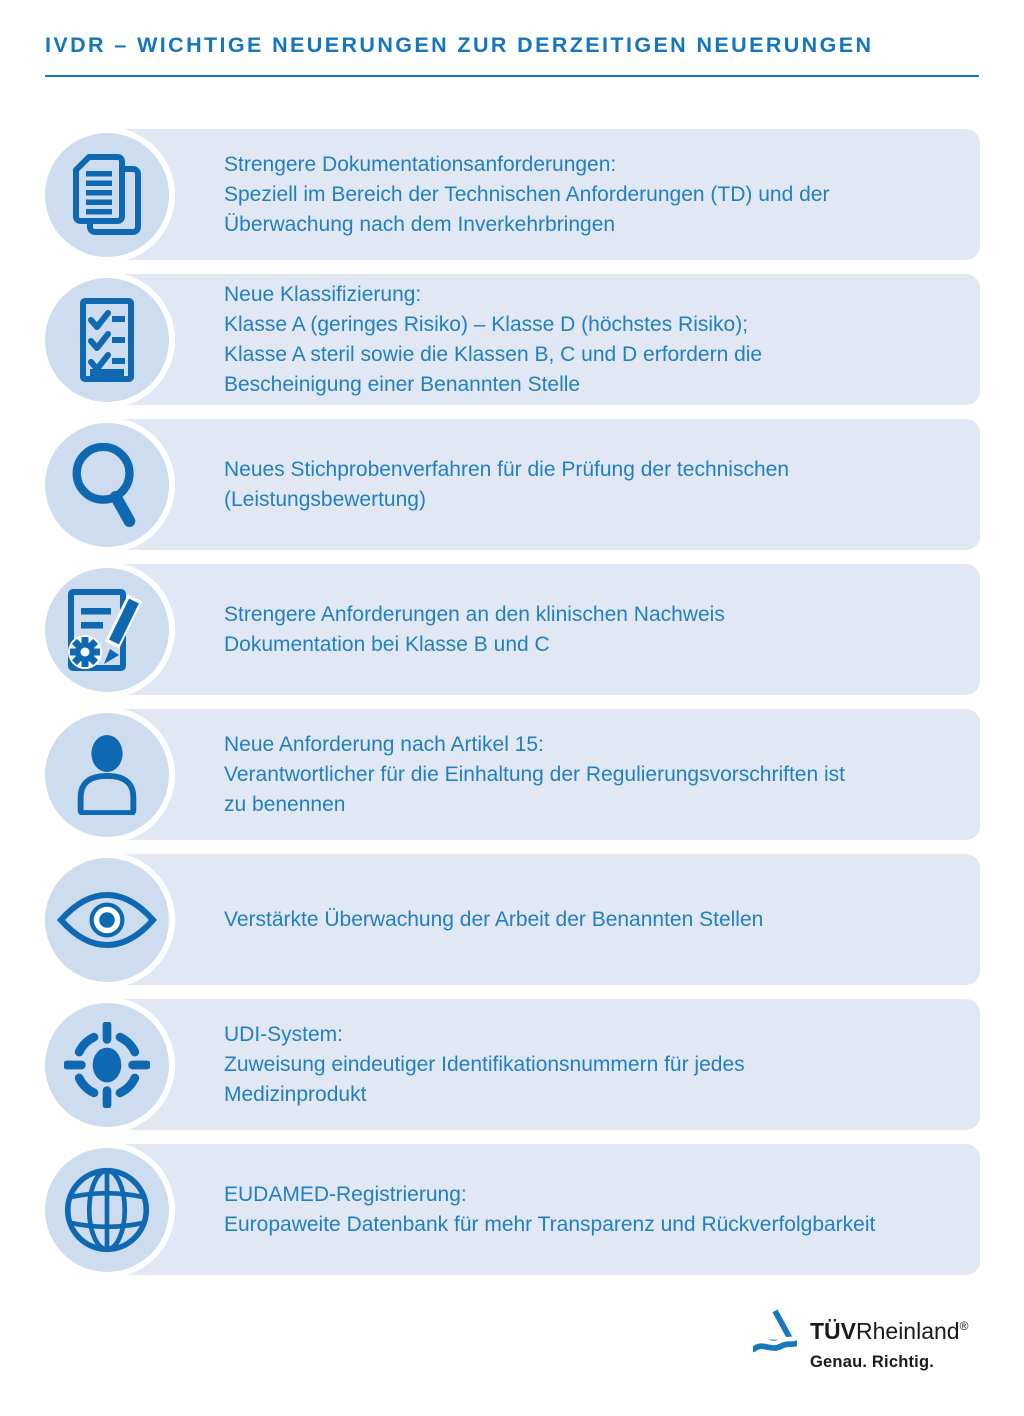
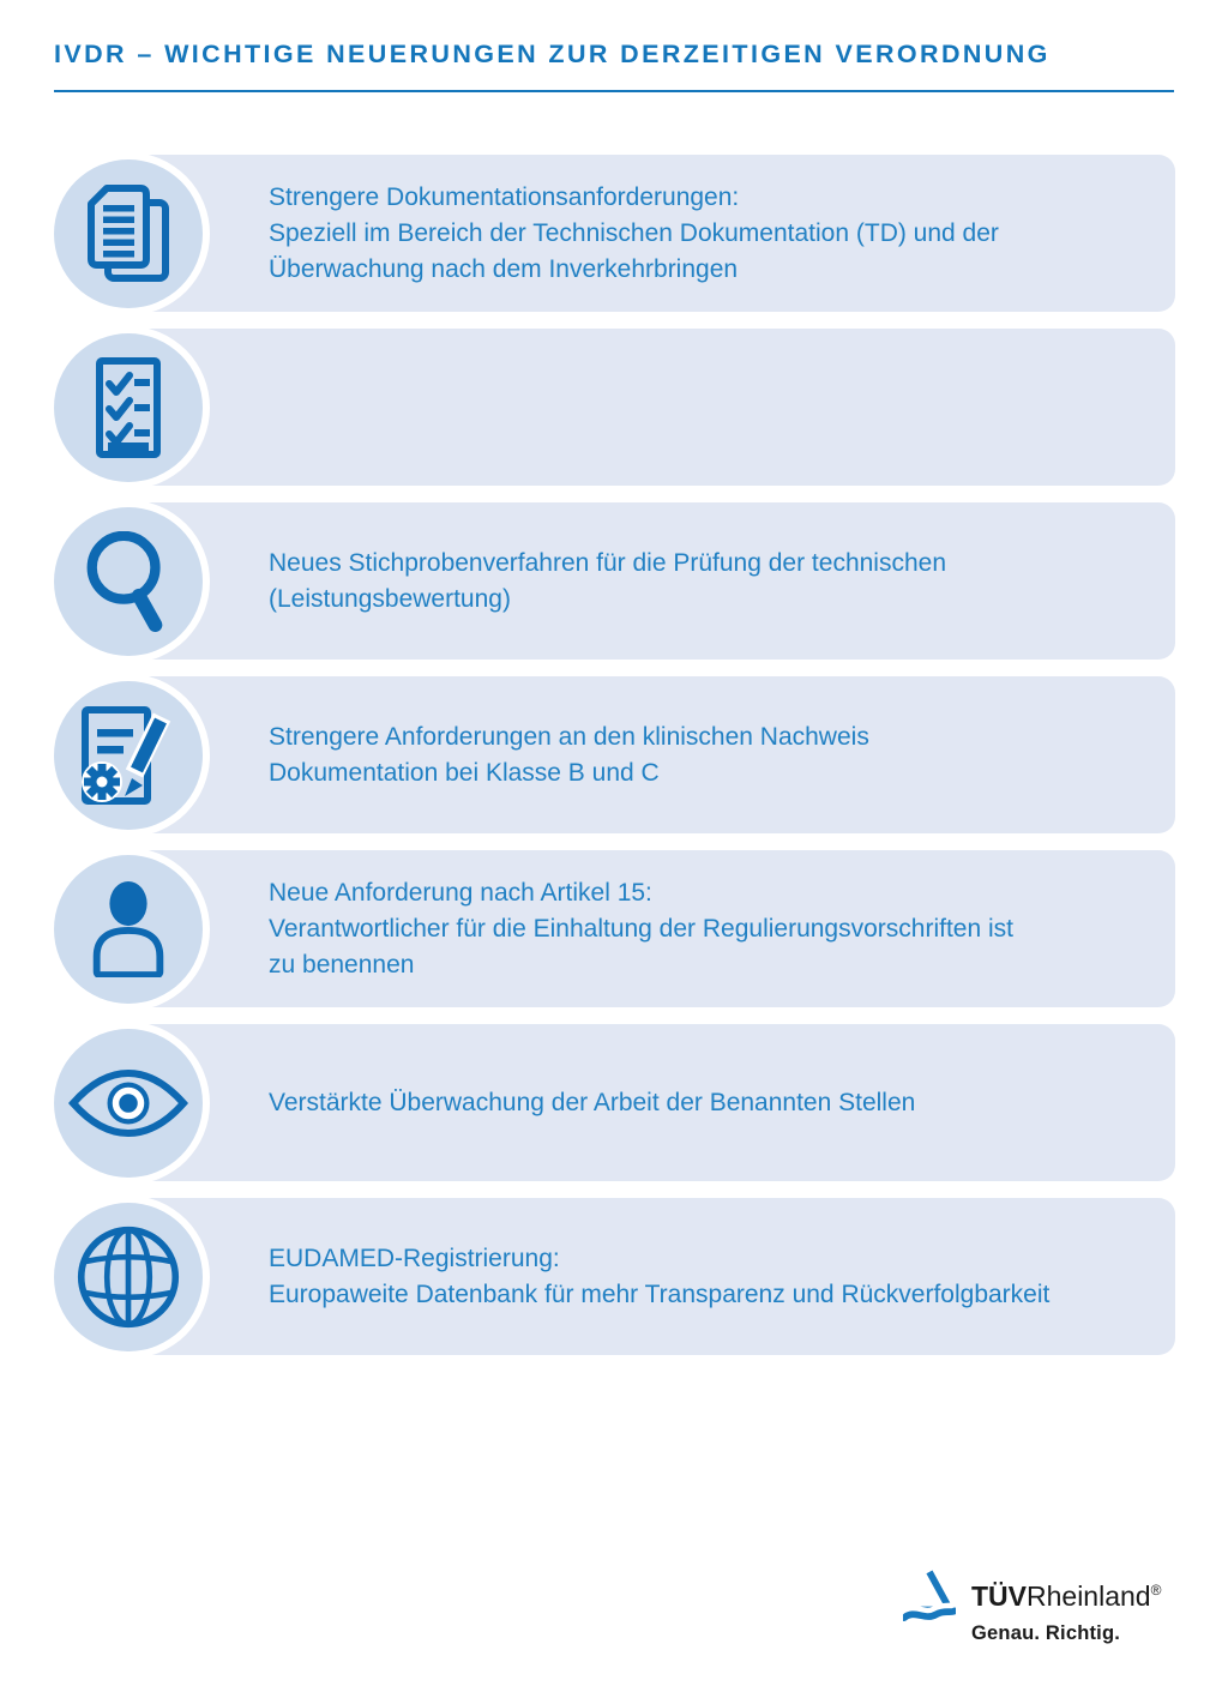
- IVDR – WICHTIGE NEUERUNGEN ZUR DERZEITIGEN NEUERUNGEN
+ IVDR – WICHTIGE NEUERUNGEN ZUR DERZEITIGEN VERORDNUNG
  Strengere Dokumentationsanforderungen:
- Speziell im Bereich der Technischen Anforderungen (TD) und der
+ Speziell im Bereich der Technischen Dokumentation (TD) und der
  Überwachung nach dem Inverkehrbringen
- Neue Klassifizierung:
- Klasse A (geringes Risiko) – Klasse D (höchstes Risiko);
- Klasse A steril sowie die Klassen B, C und D erfordern die
- Bescheinigung einer Benannten Stelle
  Neues Stichprobenverfahren für die Prüfung der technischen
  (Leistungsbewertung)
  Strengere Anforderungen an den klinischen Nachweis
  Dokumentation bei Klasse B und C
  Neue Anforderung nach Artikel 15:
  Verantwortlicher für die Einhaltung der Regulierungsvorschriften ist
  zu benennen
  Verstärkte Überwachung der Arbeit der Benannten Stellen
- UDI-System:
- Zuweisung eindeutiger Identifikationsnummern für jedes
- Medizinprodukt
  EUDAMED-Registrierung:
  Europaweite Datenbank für mehr Transparenz und Rückverfolgbarkeit
  TÜVRheinland®
  Genau. Richtig.
